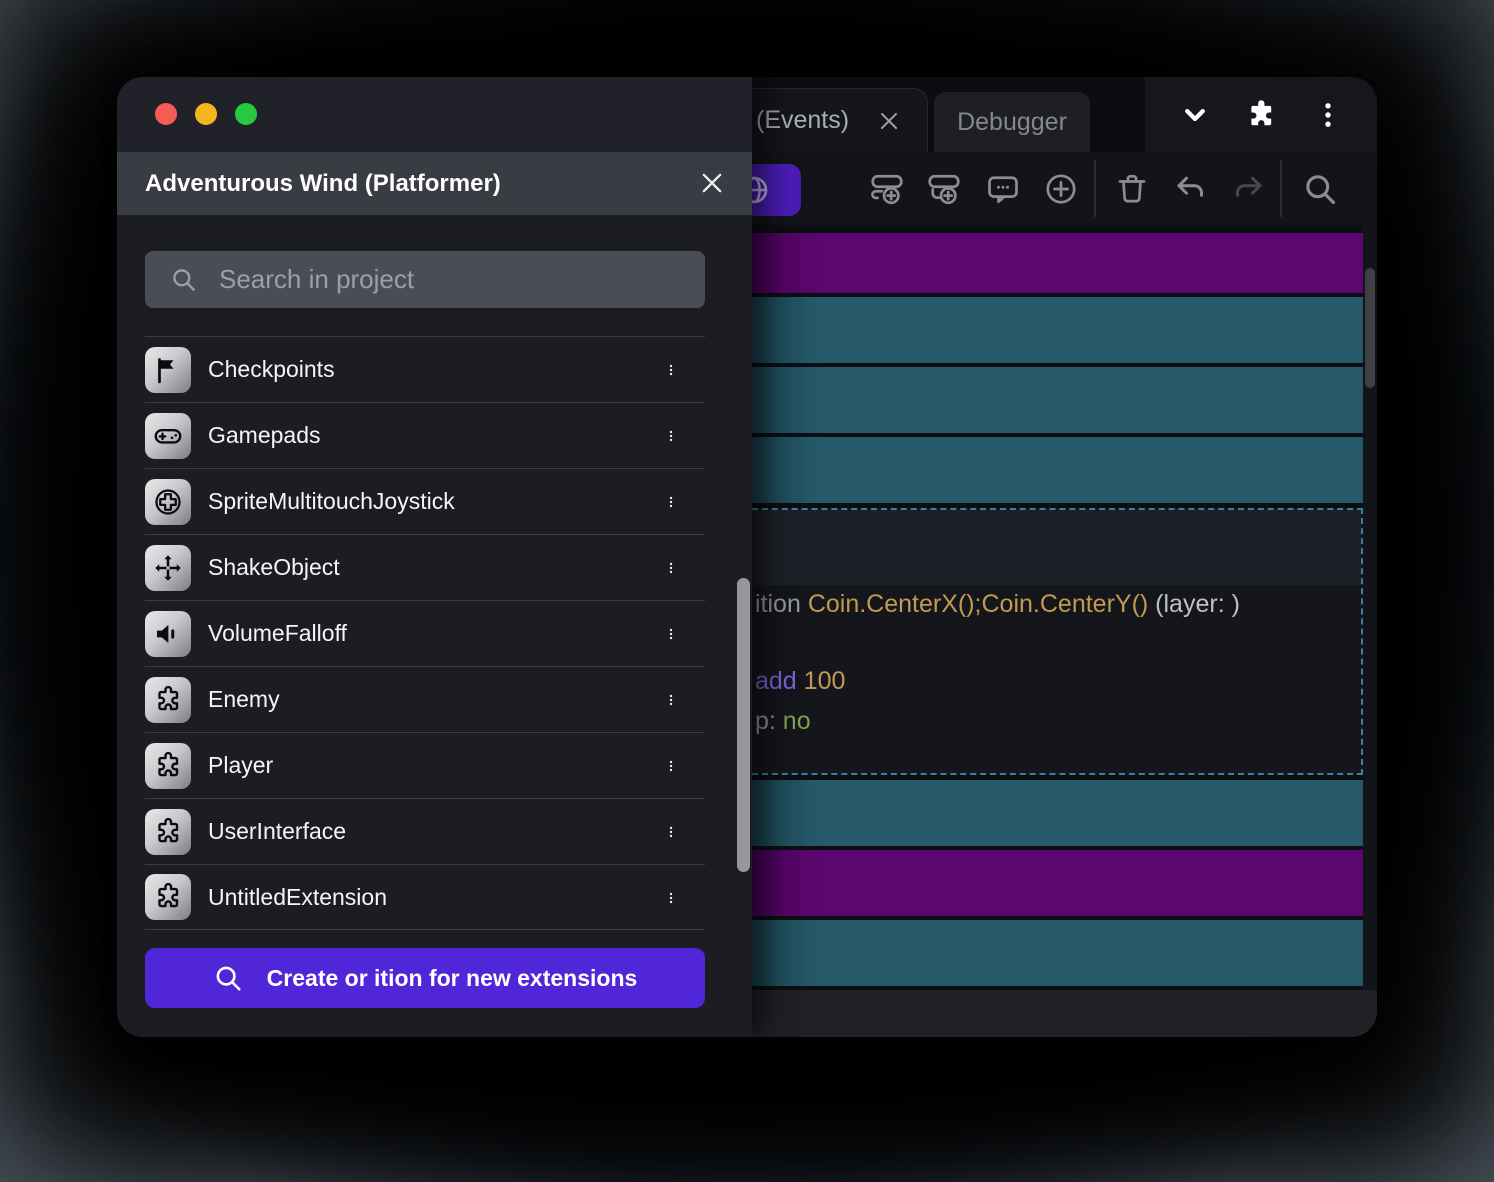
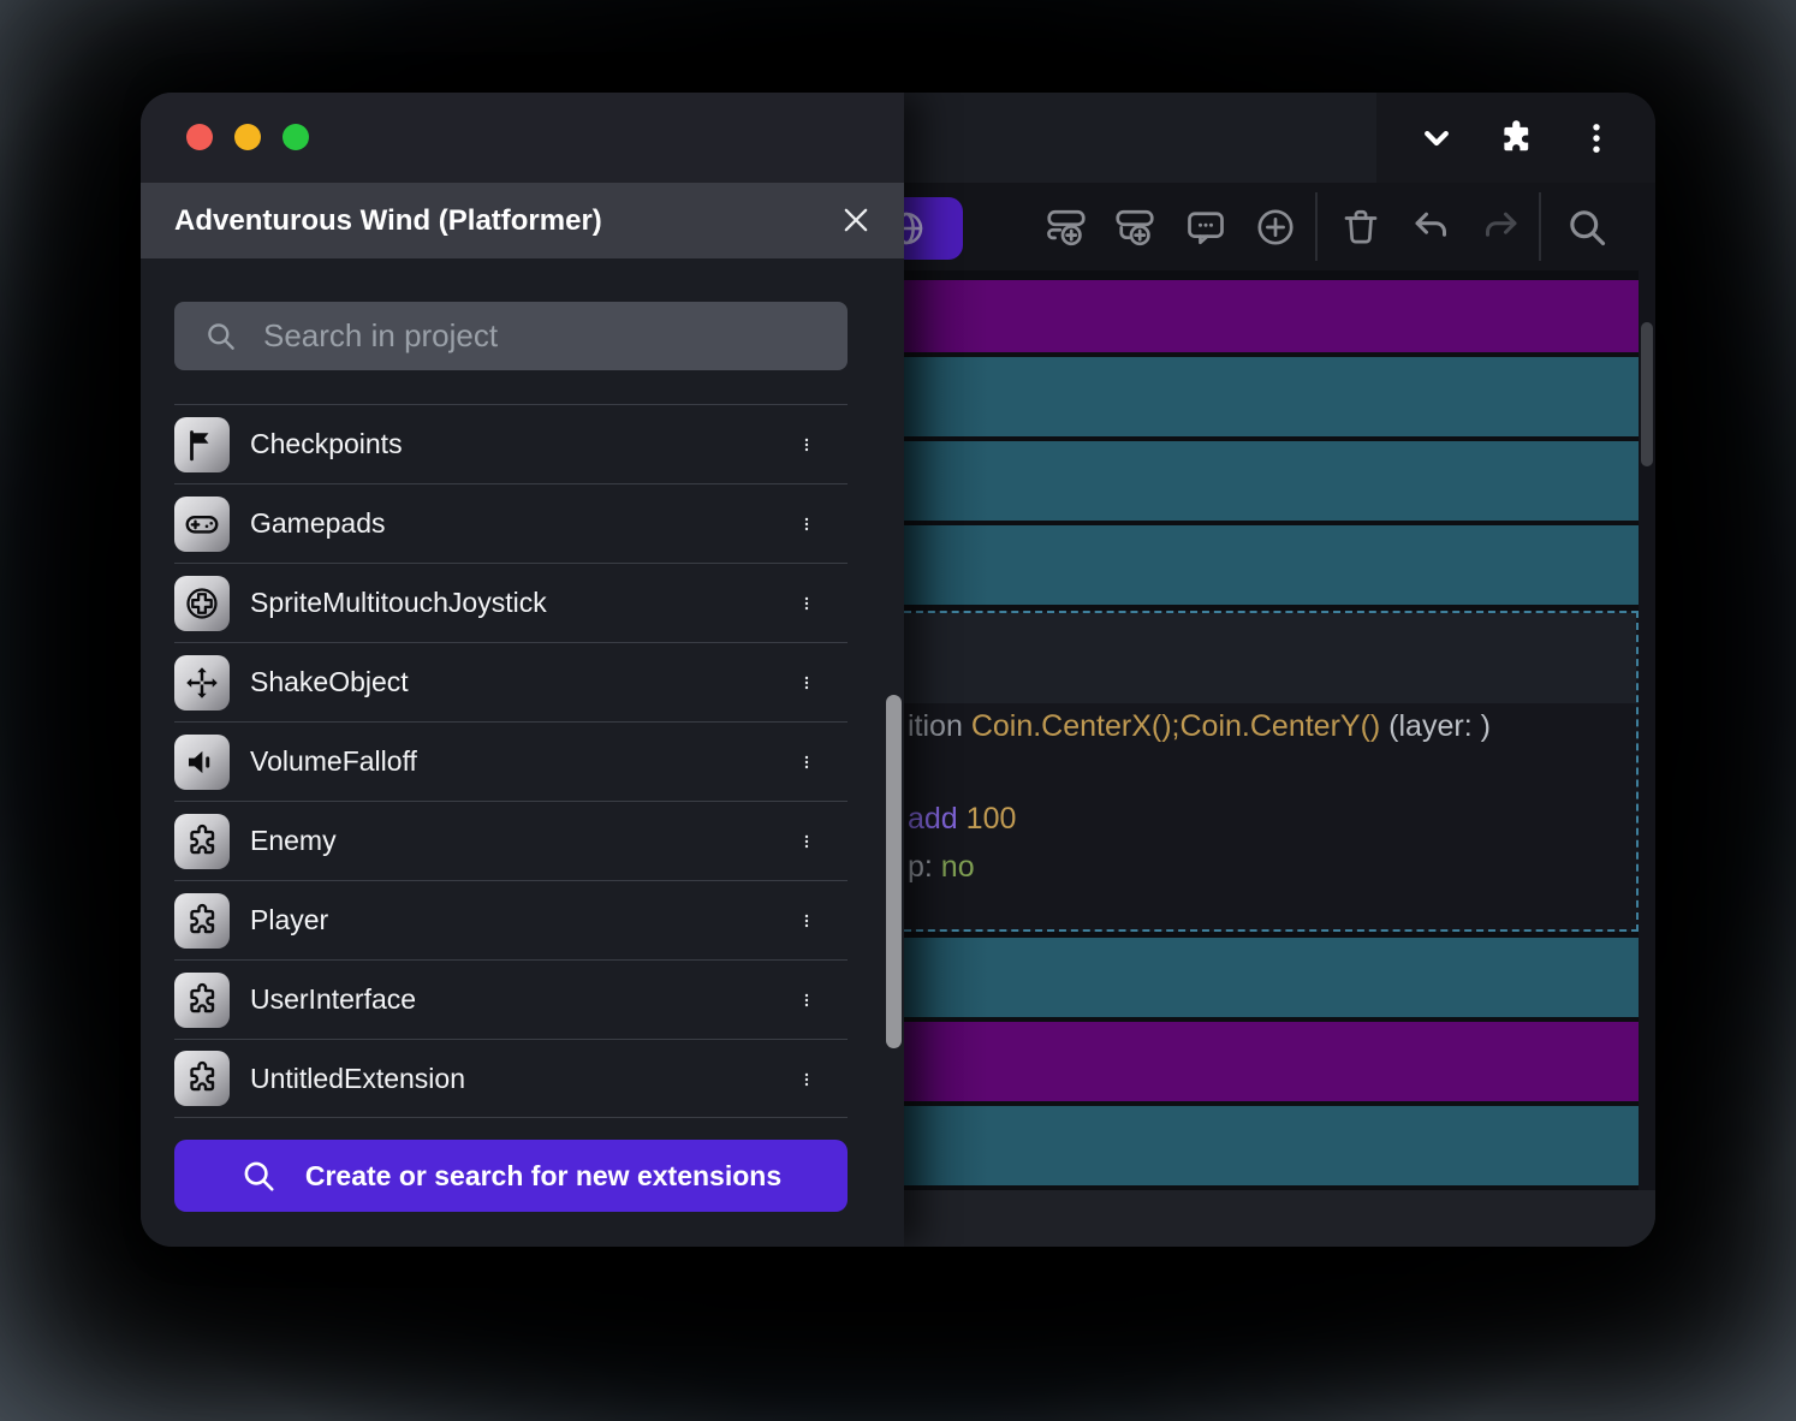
- (Events)
- Debugger
  ition Coin.CenterX();Coin.CenterY() (layer: )
  add 100
  p: no
  Adventurous Wind (Platformer)
  Search in project
  Checkpoints
  Gamepads
  SpriteMultitouchJoystick
  ShakeObject
  VolumeFalloff
  Enemy
  Player
  UserInterface
  UntitledExtension
- Create or ition for new extensions
+ Create or search for new extensions
